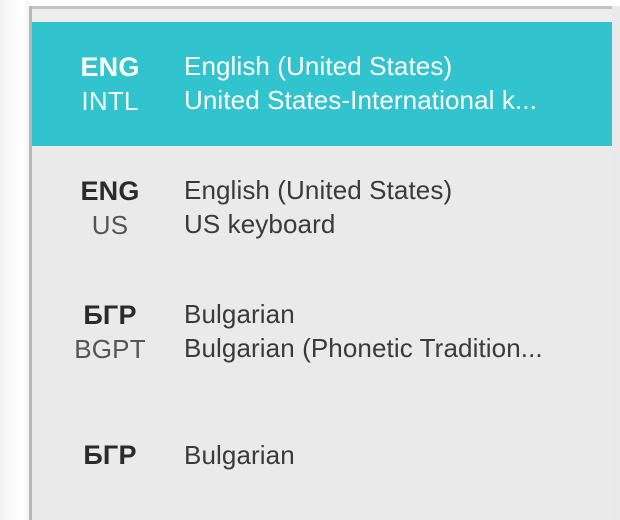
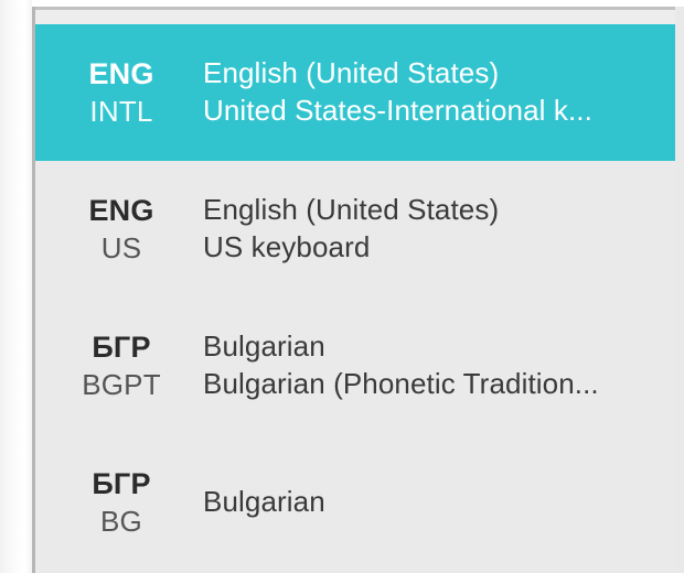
  ENG
  INTL
  English (United States)
  United States-International k...
  ENG
  US
  English (United States)
  US keyboard
  БГР
  BGPT
  Bulgarian
  Bulgarian (Phonetic Tradition...
  БГР
+ BG
  Bulgarian
